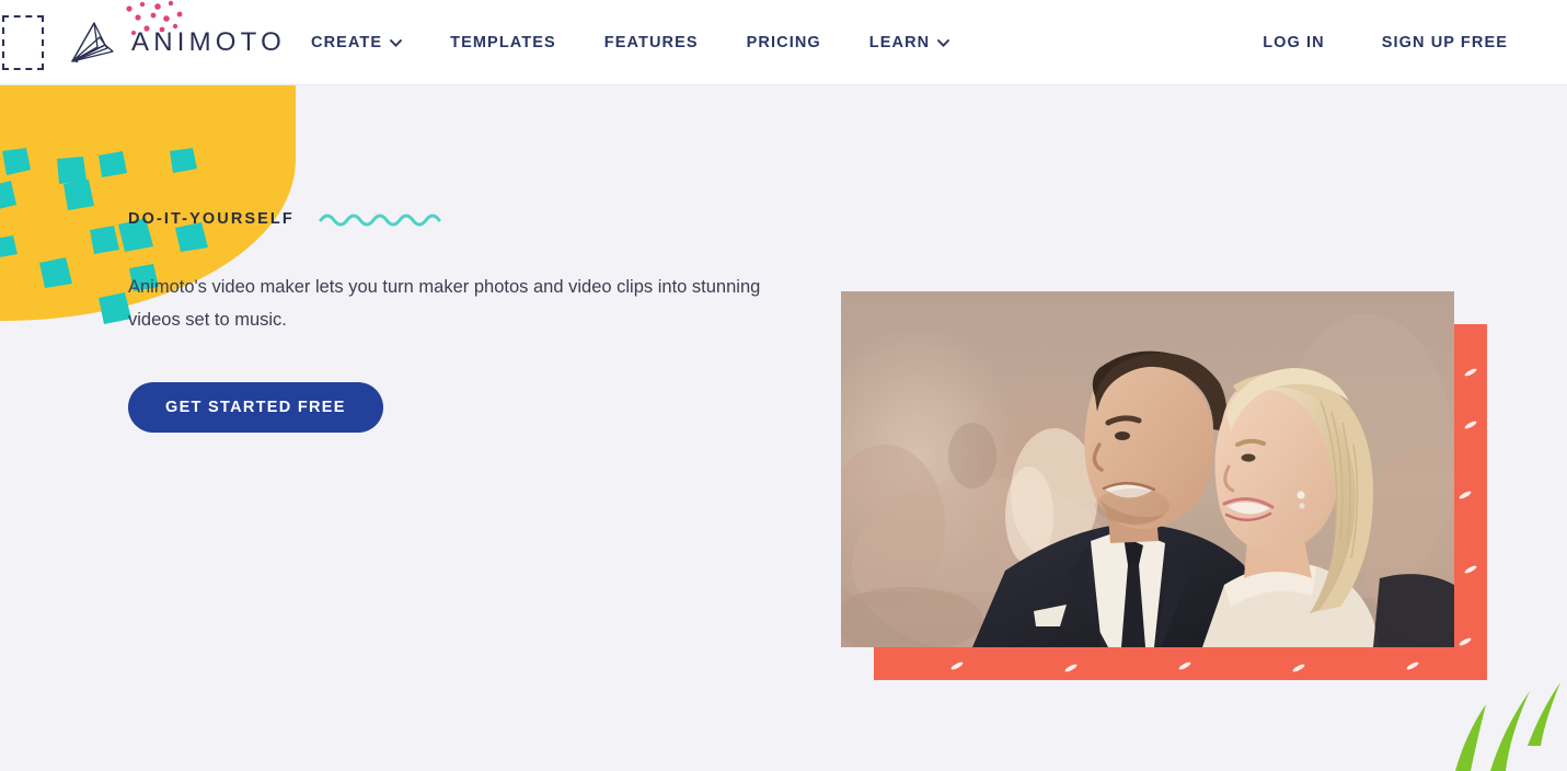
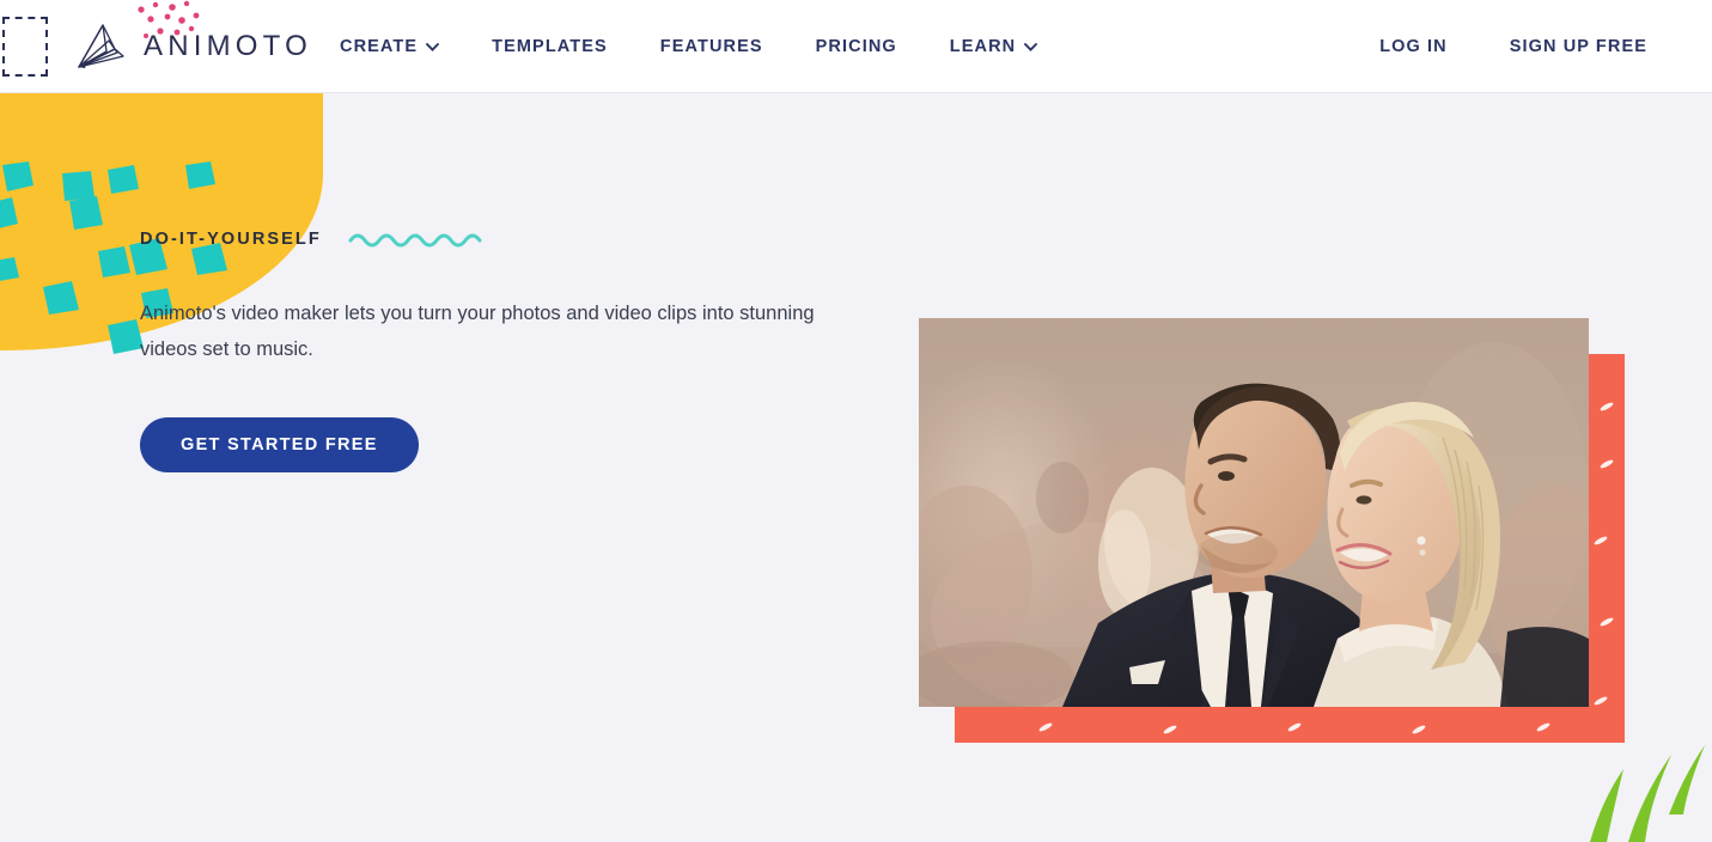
  ANIMOTO
  CREATE
  TEMPLATES
  FEATURES
  PRICING
  LEARN
  LOG IN
  SIGN UP FREE
  DO-IT-YOURSELF
- Animoto's video maker lets you turn maker photos and video clips into stunning videos set to music.
+ Animoto's video maker lets you turn your photos and video clips into stunning videos set to music.
  GET STARTED FREE
